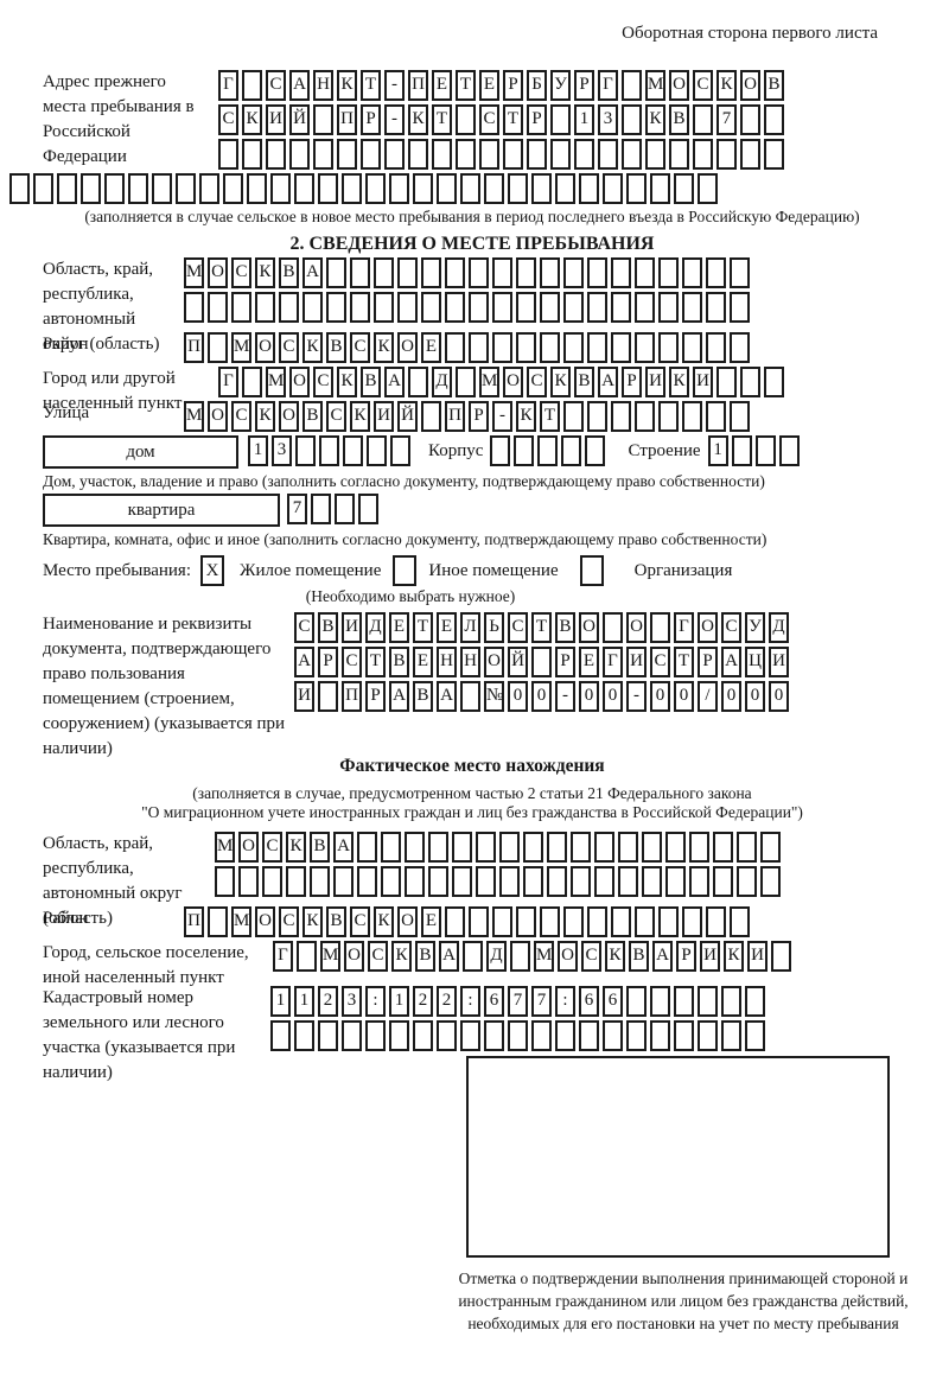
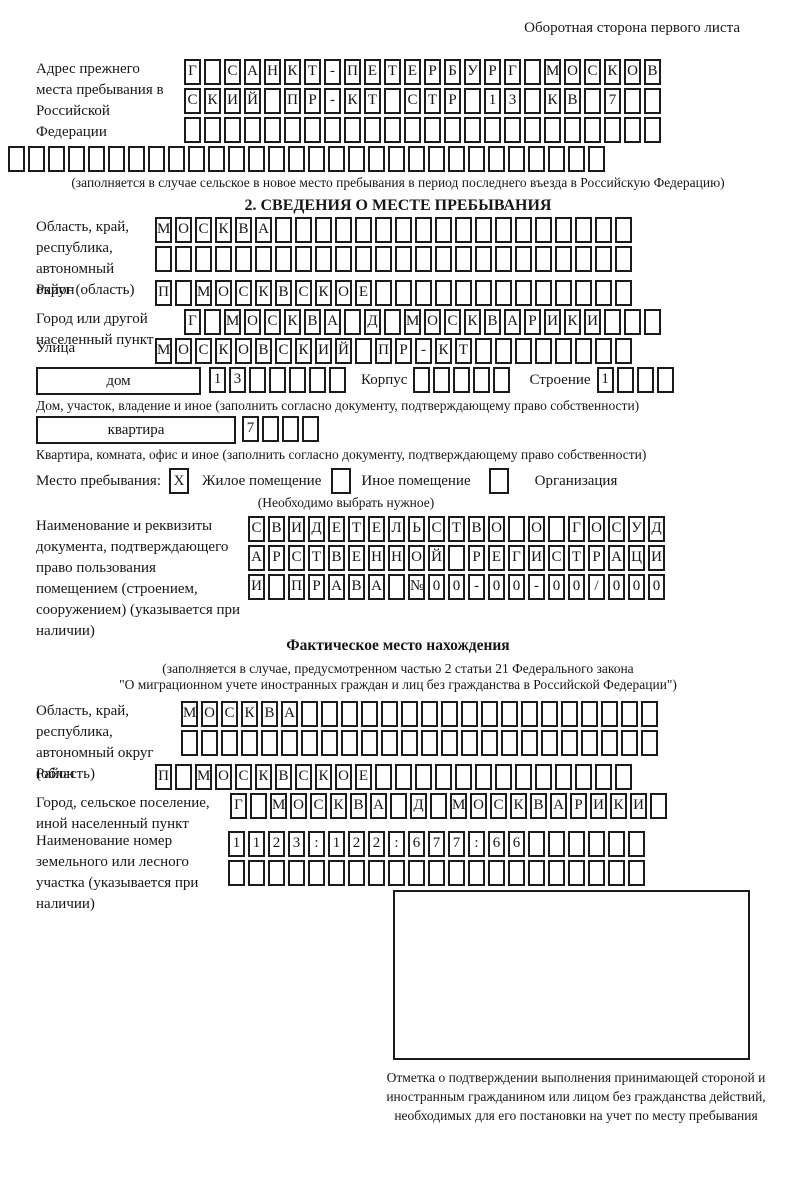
  Оборотная сторона первого листа
  Адрес прежнего места пребывания в Российской Федерации
  Г С А Н К Т - П Е Т Е Р Б У Р Г М О С К О В
  С К И Й П Р - К Т С Т Р 1 3 К В 7
  (заполняется в случае сельское в новое место пребывания в период последнего въезда в Российскую Федерацию)
  2. СВЕДЕНИЯ О МЕСТЕ ПРЕБЫВАНИЯ
  Область, край, республика, автономный округ (область)
  М О С К В А
  Район
  П М О С К В С К О Е
  Город или другой населенный пункт
  Г М О С К В А Д М О С К В А Р И К И
  Улица
  М О С К О В С К И Й П Р - К Т
  дом
  1 3
  Корпус
  Строение
  1
- Дом, участок, владение и право (заполнить согласно документу, подтверждающему право собственности)
+ Дом, участок, владение и иное (заполнить согласно документу, подтверждающему право собственности)
  квартира
  7
  Квартира, комната, офис и иное (заполнить согласно документу, подтверждающему право собственности)
  Место пребывания:
  X
  Жилое помещение
  Иное помещение
  Организация
  (Необходимо выбрать нужное)
  Наименование и реквизиты документа, подтверждающего право пользования помещением (строением, сооружением) (указывается при наличии)
  С В И Д Е Т Е Л Ь С Т В О О Г О С У Д
  А Р С Т В Е Н Н О Й Р Е Г И С Т Р А Ц И
  И П Р А В А № 0 0 - 0 0 - 0 0 / 0 0 0
  Фактическое место нахождения
  (заполняется в случае, предусмотренном частью 2 статьи 21 Федерального закона
  "О миграционном учете иностранных граждан и лиц без гражданства в Российской Федерации")
  Область, край, республика, автономный округ (область)
  М О С К В А
  Район
  П М О С К В С К О Е
  Город, сельское поселение, иной населенный пункт
  Г М О С К В А Д М О С К В А Р И К И
- Кадастровый номер земельного или лесного участка (указывается при наличии)
+ Наименование номер земельного или лесного участка (указывается при наличии)
  1 1 2 3 : 1 2 2 : 6 7 7 : 6 6
  Отметка о подтверждении выполнения принимающей стороной и иностранным гражданином или лицом без гражданства действий, необходимых для его постановки на учет по месту пребывания
